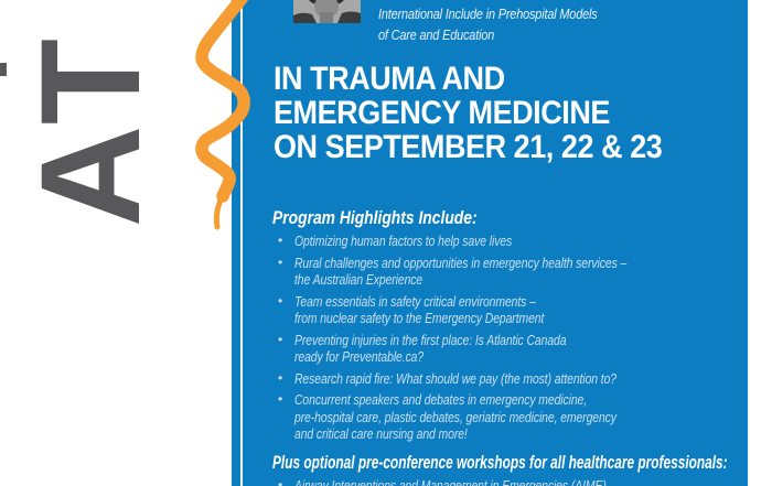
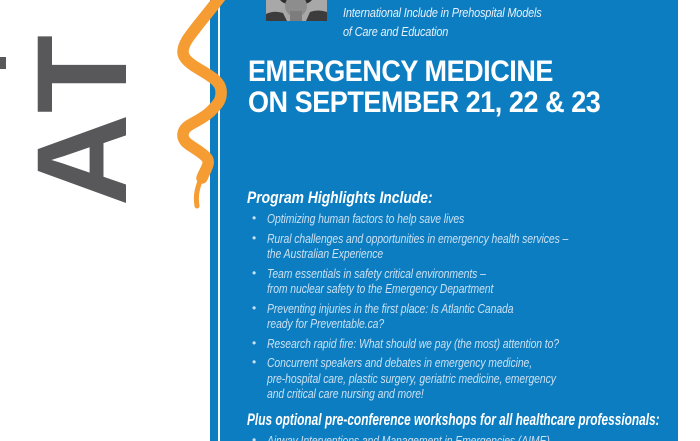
  International Include in Prehospital Models
  of Care and Education
- IN TRAUMA AND
  EMERGENCY MEDICINE
  ON SEPTEMBER 21, 22 & 23
  Program Highlights Include:
  •
  Optimizing human factors to help save lives
  •
  Rural challenges and opportunities in emergency health services –
  the Australian Experience
  •
  Team essentials in safety critical environments –
  from nuclear safety to the Emergency Department
  •
  Preventing injuries in the first place: Is Atlantic Canada
  ready for Preventable.ca?
  •
  Research rapid fire: What should we pay (the most) attention to?
  •
  Concurrent speakers and debates in emergency medicine,
- pre-hospital care, plastic debates, geriatric medicine, emergency
+ pre-hospital care, plastic surgery, geriatric medicine, emergency
  and critical care nursing and more!
  Plus optional pre-conference workshops for all healthcare professionals:
  •
